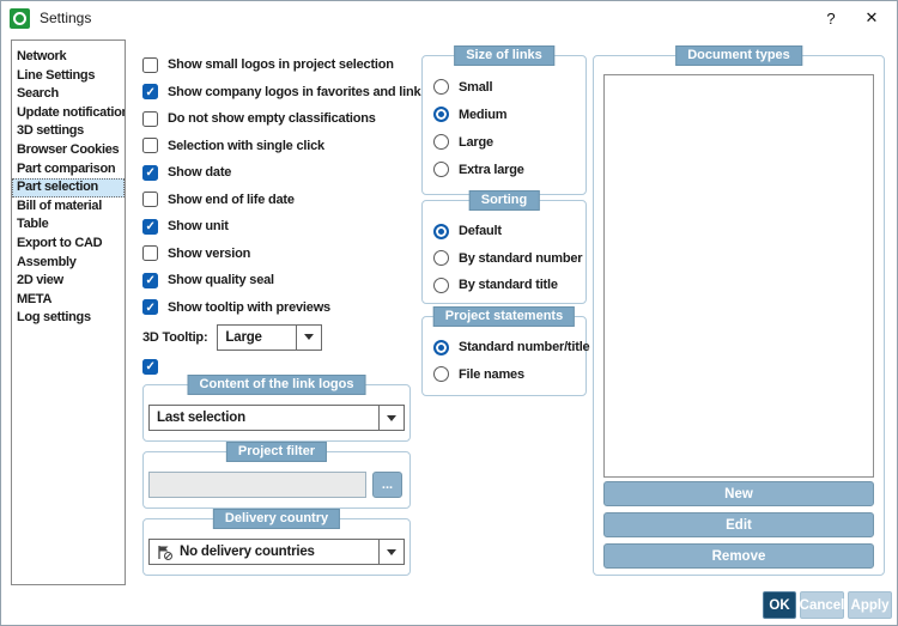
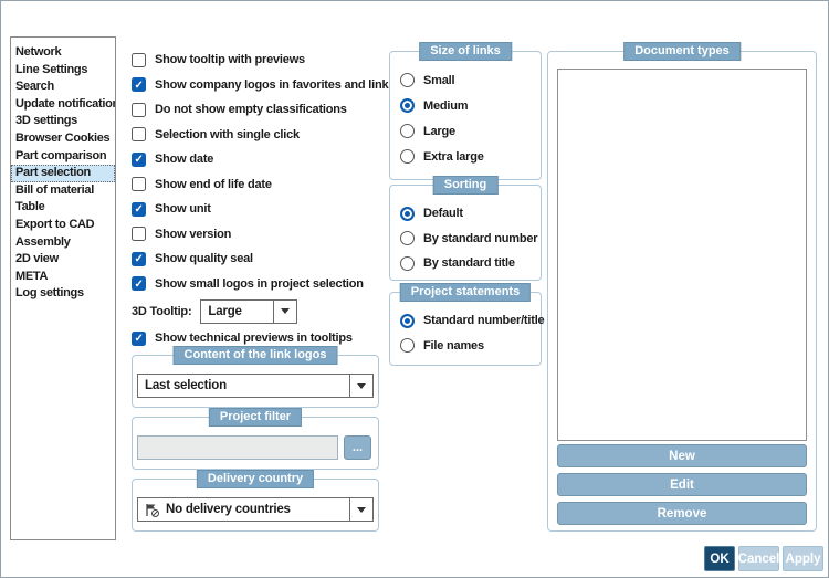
- Settings
- ?
- ✕
  Network
  Line Settings
  Search
  Update notificatio
  3D settings
  Browser Cookies
  Part comparison
  Part selection
  Bill of material
  Table
  Export to CAD
  Assembly
  2D view
  META
  Log settings
- Show small logos in project selection
+ Show tooltip with previews
  Show company logos in favorites and link
  Do not show empty classifications
  Selection with single click
  Show date
  Show end of life date
  Show unit
  Show version
  Show quality seal
- Show tooltip with previews
+ Show small logos in project selection
  3D Tooltip:
  Large
+ Show technical previews in tooltips
  Content of the link logos
  Last selection
  Project filter
  ...
  Delivery country
  No delivery countries
  Size of links
  Small
  Medium
  Large
  Extra large
  Sorting
  Default
  By standard number
  By standard title
  Project statements
  Standard number/title
  File names
  Document types
  New
  Edit
  Remove
  OK
  Cancel
  Apply
